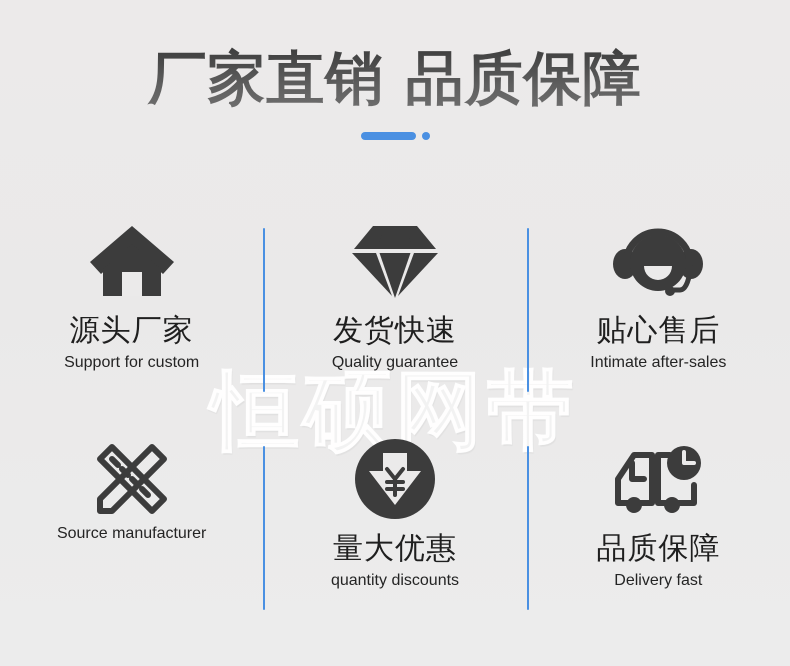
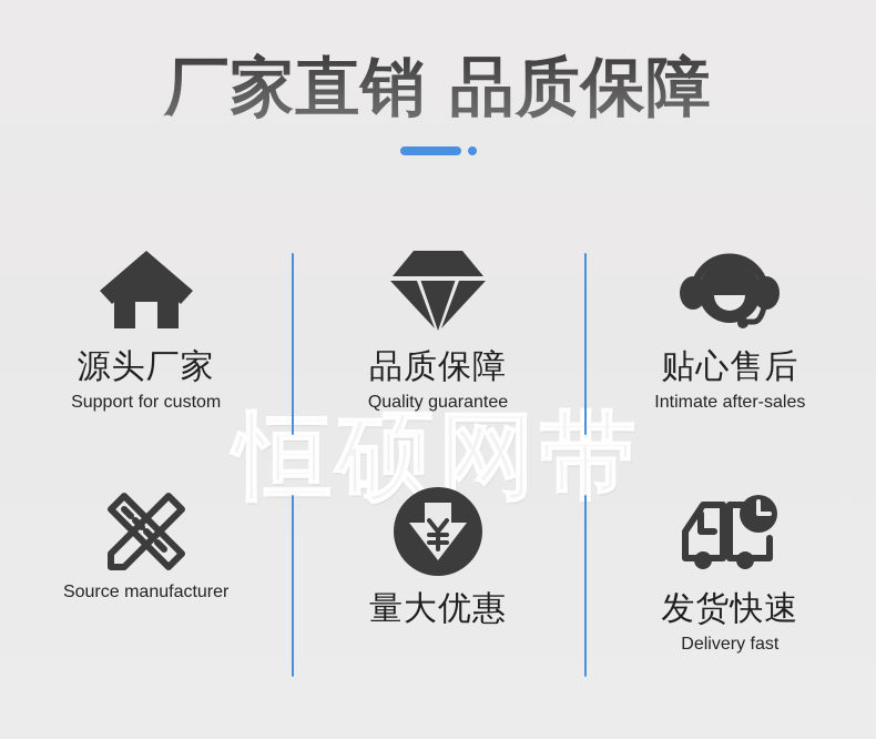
  厂家直销 品质保障
  源头厂家
  Support for custom
- 发货快速
+ 品质保障
  Quality guarantee
  贴心售后
  Intimate after-sales
  Source manufacturer
  量大优惠
- quantity discounts
- 品质保障
+ 发货快速
  Delivery fast
